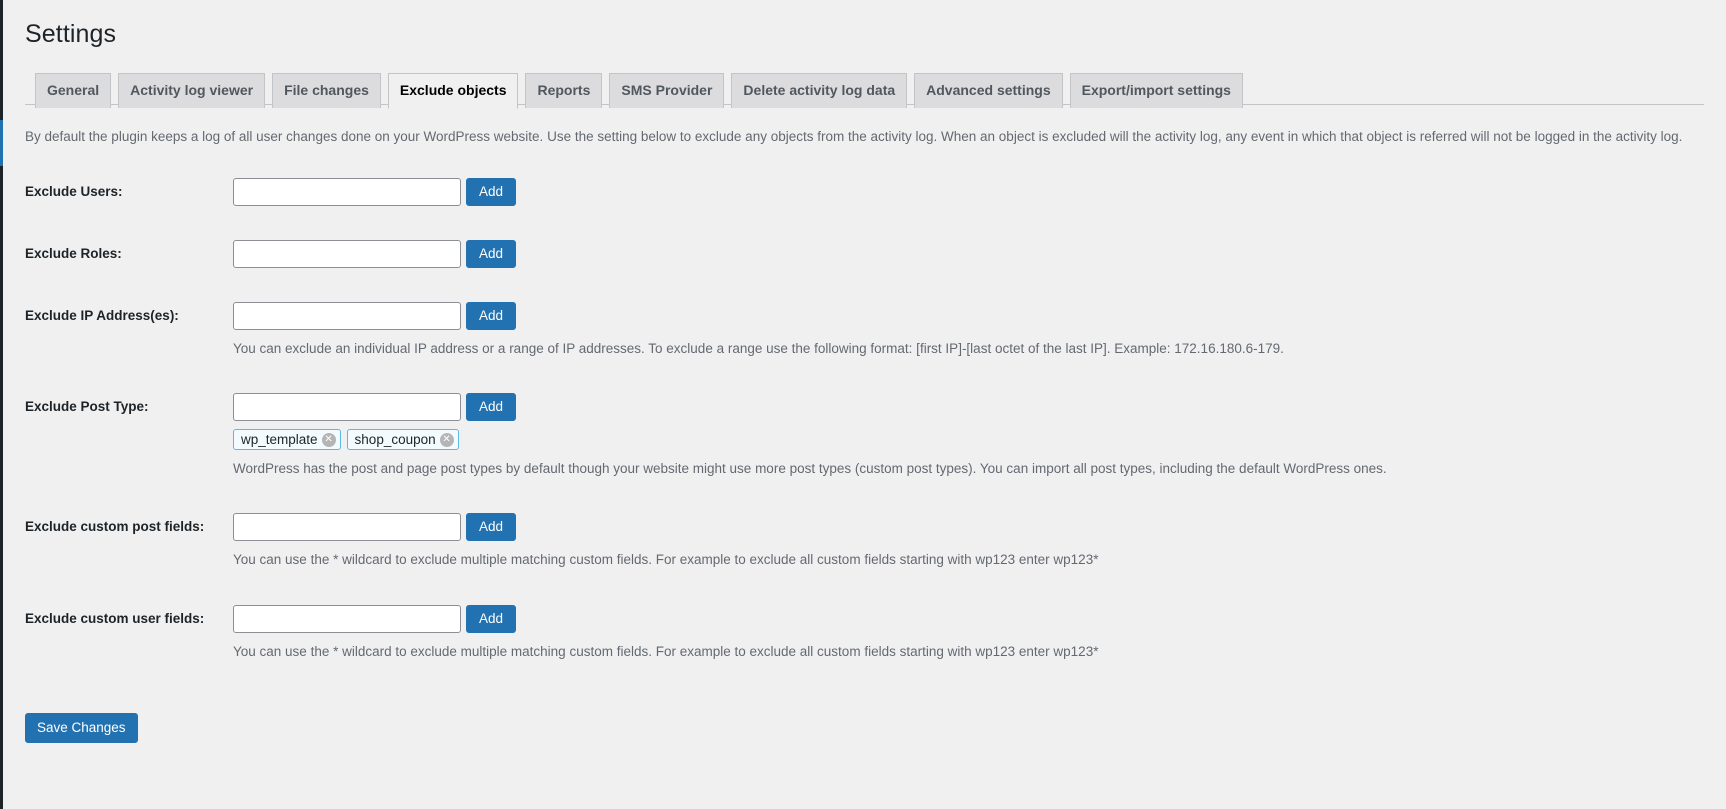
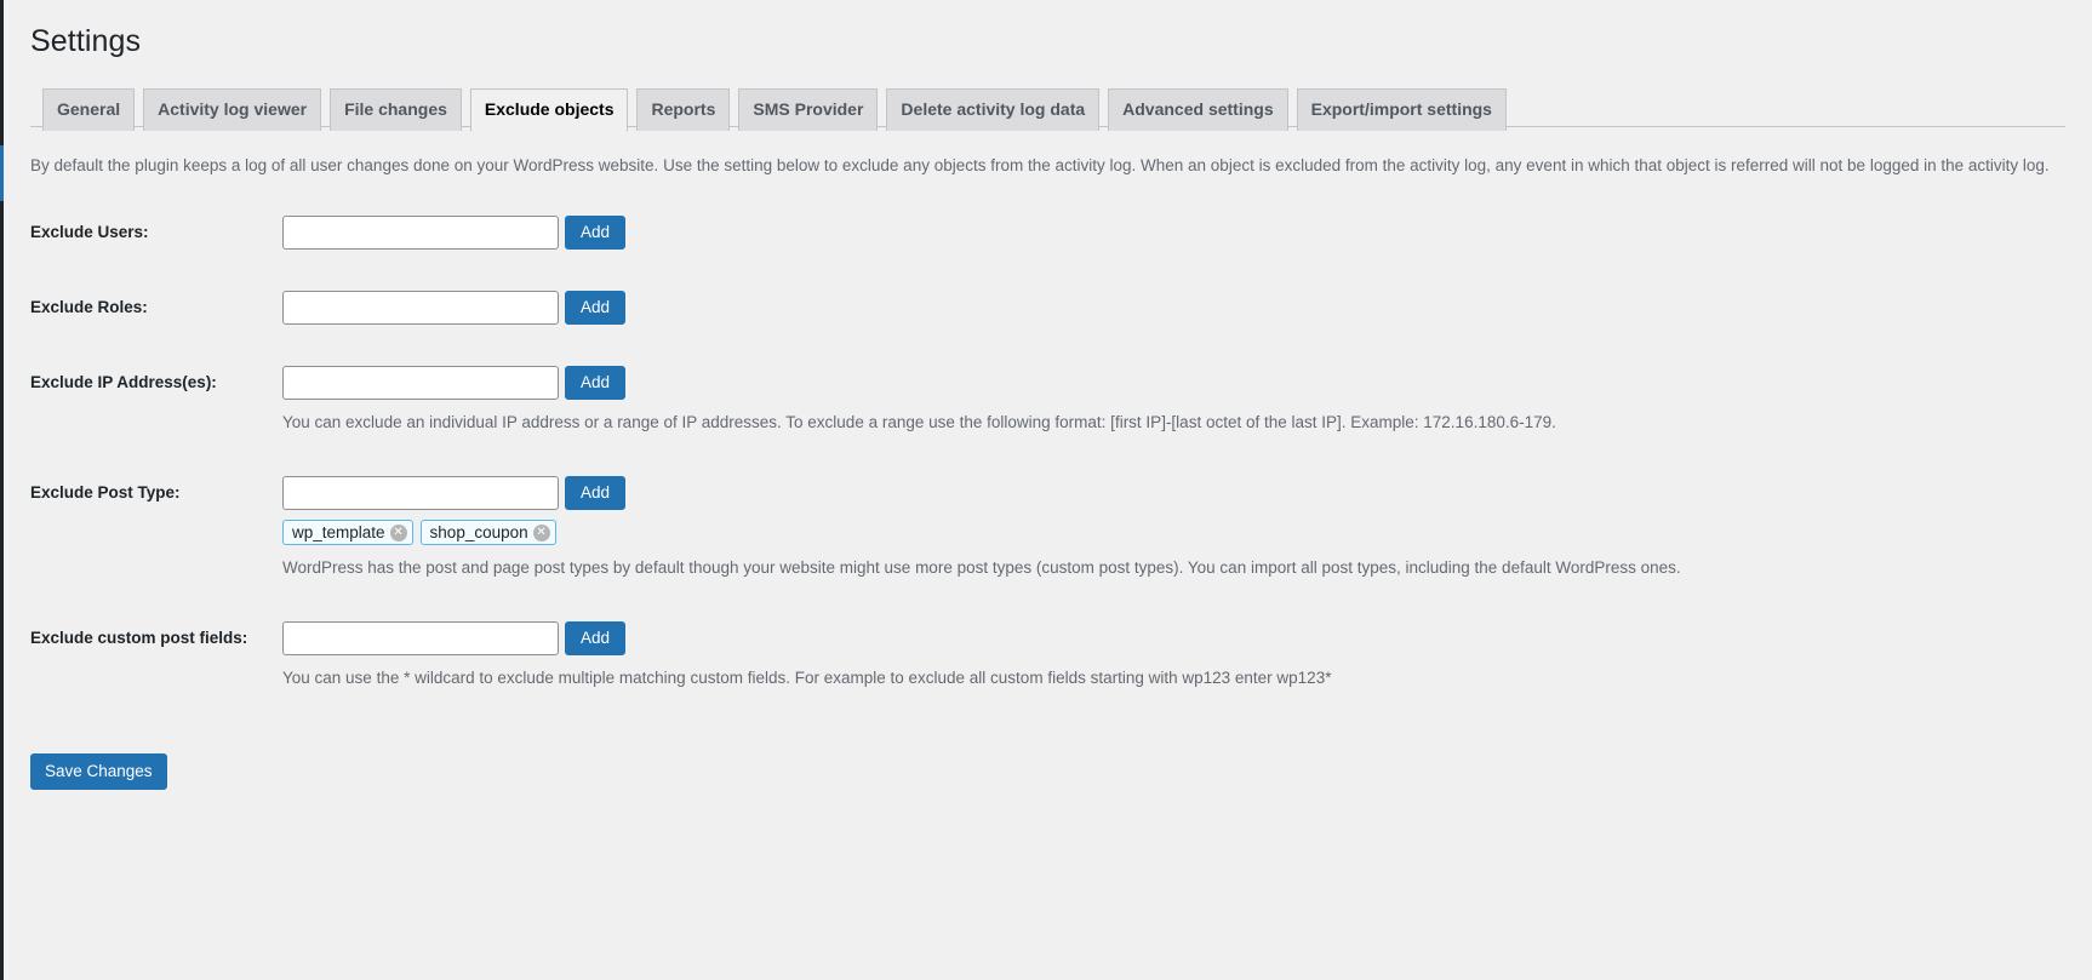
  Settings
  General Activity log viewer File changes Exclude objects Reports SMS Provider Delete activity log data Advanced settings Export/import settings
- By default the plugin keeps a log of all user changes done on your WordPress website. Use the setting below to exclude any objects from the activity log. When an object is excluded will the activity log, any event in which that object is referred will not be logged in the activity log.
+ By default the plugin keeps a log of all user changes done on your WordPress website. Use the setting below to exclude any objects from the activity log. When an object is excluded from the activity log, any event in which that object is referred will not be logged in the activity log.
  Exclude Users:	Add
  Exclude Roles:	Add
  Exclude IP Address(es):	Add You can exclude an individual IP address or a range of IP addresses. To exclude a range use the following format: [first IP]-[last octet of the last IP]. Example: 172.16.180.6-179.
  Exclude Post Type:	Add wp_template ✕ shop_coupon ✕ WordPress has the post and page post types by default though your website might use more post types (custom post types). You can import all post types, including the default WordPress ones.
  Exclude custom post fields:	Add You can use the * wildcard to exclude multiple matching custom fields. For example to exclude all custom fields starting with wp123 enter wp123*
- Exclude custom user fields:	Add You can use the * wildcard to exclude multiple matching custom fields. For example to exclude all custom fields starting with wp123 enter wp123*
  Save Changes
